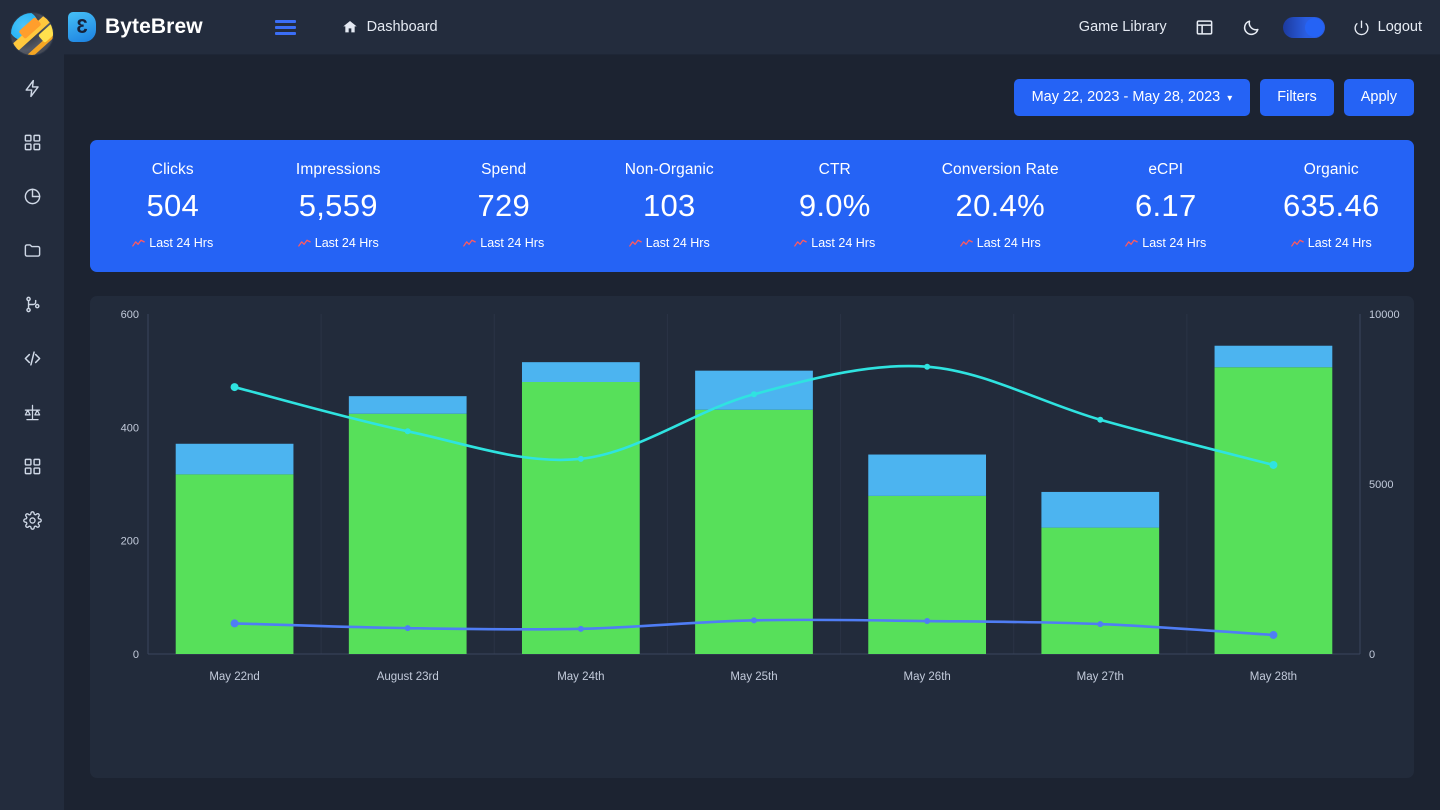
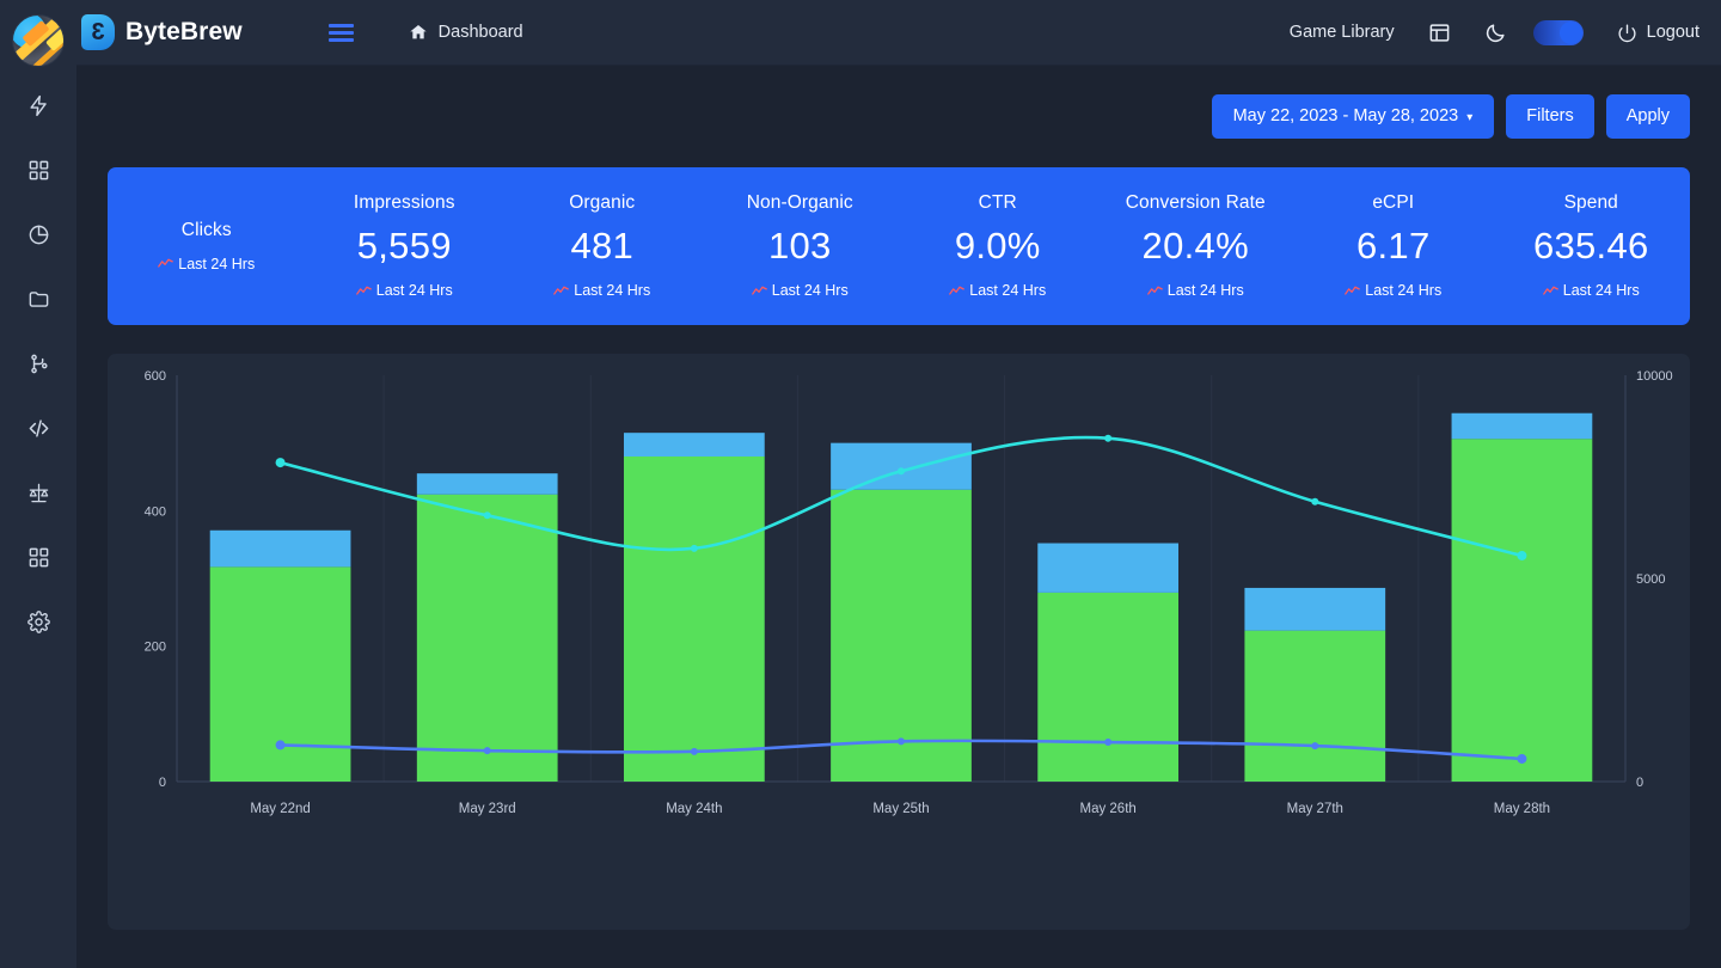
  ByteBrew
  Dashboard
  Game Library
  Logout
  May 22, 2023 - May 28, 2023 ▾
  Filters
  Apply
  Clicks
- 504
  Last 24 Hrs
  Impressions
  5,559
  Last 24 Hrs
- Spend
+ Organic
- 729
+ 481
  Last 24 Hrs
  Non-Organic
  103
  Last 24 Hrs
  CTR
  9.0%
  Last 24 Hrs
  Conversion Rate
  20.4%
  Last 24 Hrs
  eCPI
  6.17
  Last 24 Hrs
- Organic
+ Spend
  635.46
  Last 24 Hrs
  0
  200
  400
  600
  0
  5000
  10000
  May 22nd
- August 23rd
+ May 23rd
  May 24th
  May 25th
  May 26th
  May 27th
  May 28th
